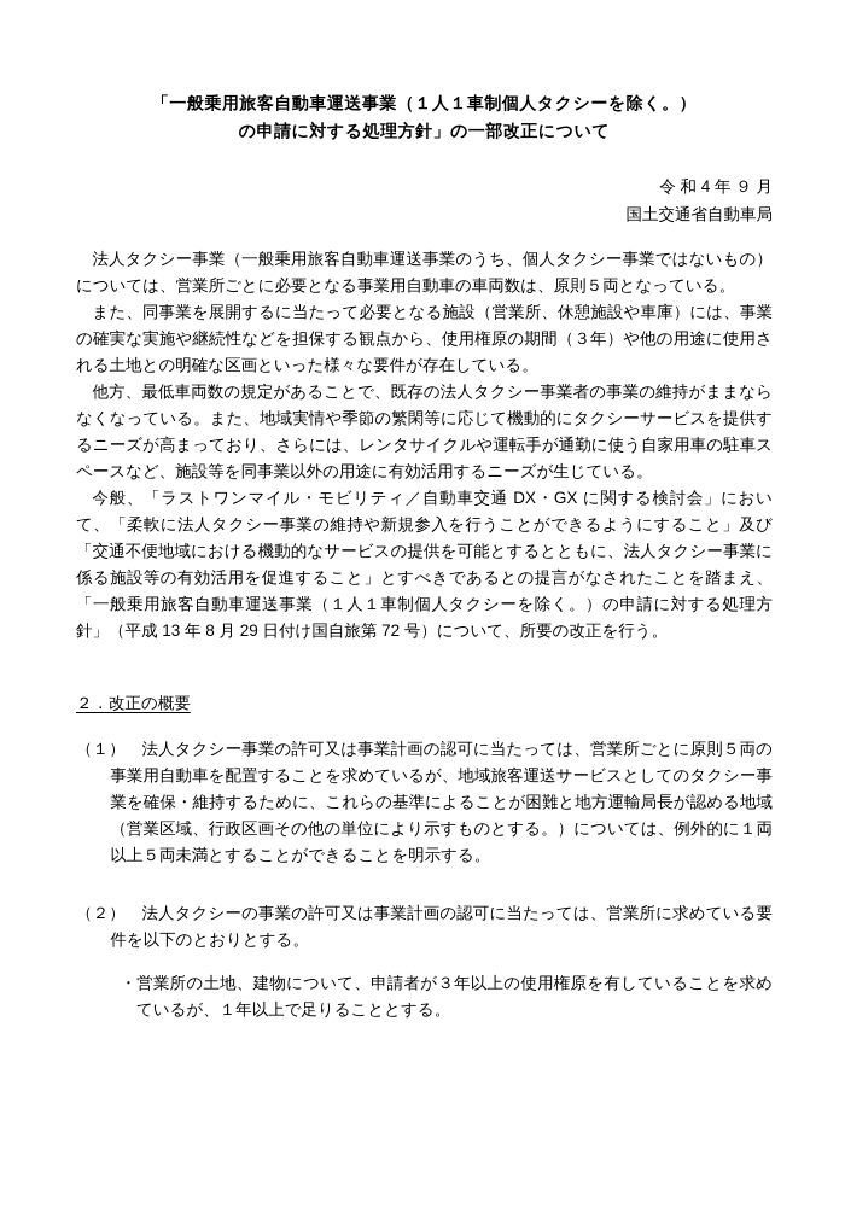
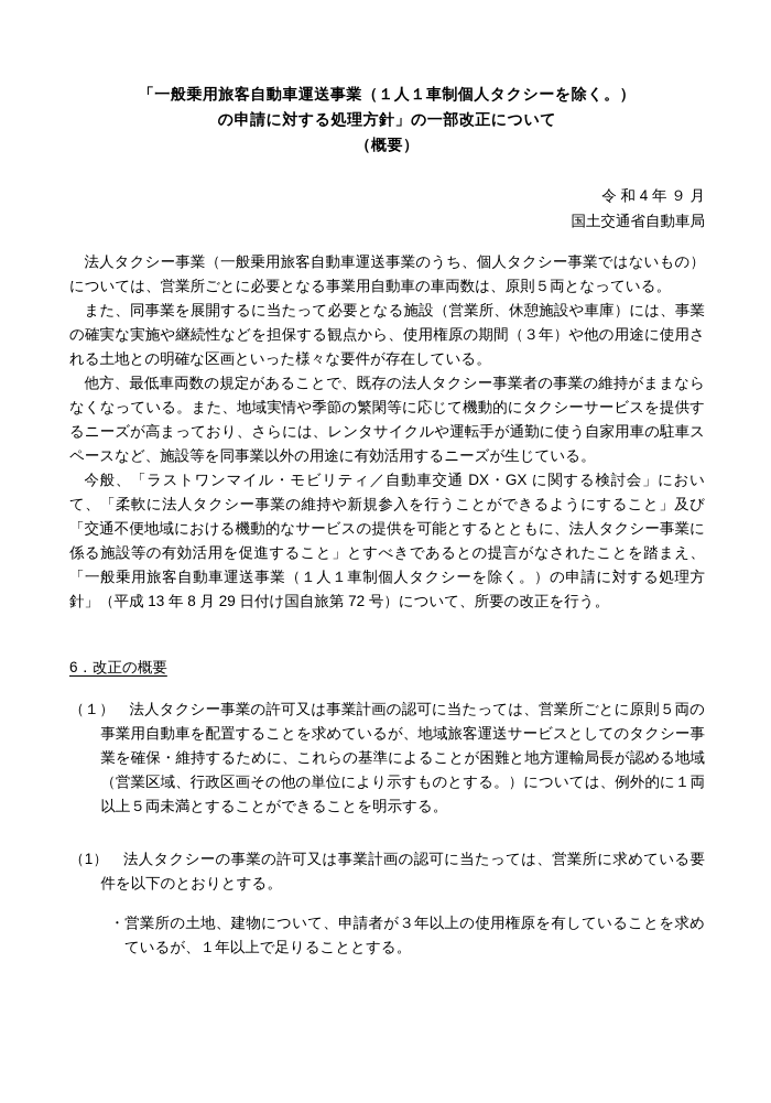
  「一般乗用旅客自動車運送事業（１人１車制個人タクシーを除く。）
  の申請に対する処理方針」の一部改正について
+ （概要）
  令 和 4 年 ９ 月
  国土交通省自動車局
  法人タクシー事業（一般乗用旅客自動車運送事業のうち、個人タクシー事業ではないもの）については、営業所ごとに必要となる事業用自動車の車両数は、原則５両となっている。
  また、同事業を展開するに当たって必要となる施設（営業所、休憩施設や車庫）には、事業の確実な実施や継続性などを担保する観点から、使用権原の期間（３年）や他の用途に使用される土地との明確な区画といった様々な要件が存在している。
  他方、最低車両数の規定があることで、既存の法人タクシー事業者の事業の維持がままならなくなっている。また、地域実情や季節の繁閑等に応じて機動的にタクシーサービスを提供するニーズが高まっており、さらには、レンタサイクルや運転手が通勤に使う自家用車の駐車スペースなど、施設等を同事業以外の用途に有効活用するニーズが生じている。
  今般、「ラストワンマイル・モビリティ／自動車交通 DX・GX に関する検討会」において、「柔軟に法人タクシー事業の維持や新規参入を行うことができるようにすること」及び「交通不便地域における機動的なサービスの提供を可能とするとともに、法人タクシー事業に係る施設等の有効活用を促進すること」とすべきであるとの提言がなされたことを踏まえ、「一般乗用旅客自動車運送事業（１人１車制個人タクシーを除く。）の申請に対する処理方針」（平成 13 年 8 月 29 日付け国自旅第 72 号）について、所要の改正を行う。
- ２．改正の概要
+ 6．改正の概要
  （１） 法人タクシー事業の許可又は事業計画の認可に当たっては、営業所ごとに原則５両の事業用自動車を配置することを求めているが、地域旅客運送サービスとしてのタクシー事業を確保・維持するために、これらの基準によることが困難と地方運輸局長が認める地域（営業区域、行政区画その他の単位により示すものとする。）については、例外的に１両以上５両未満とすることができることを明示する。
- （２） 法人タクシーの事業の許可又は事業計画の認可に当たっては、営業所に求めている要件を以下のとおりとする。
+ （1） 法人タクシーの事業の許可又は事業計画の認可に当たっては、営業所に求めている要件を以下のとおりとする。
  ・営業所の土地、建物について、申請者が３年以上の使用権原を有していることを求めているが、１年以上で足りることとする。
